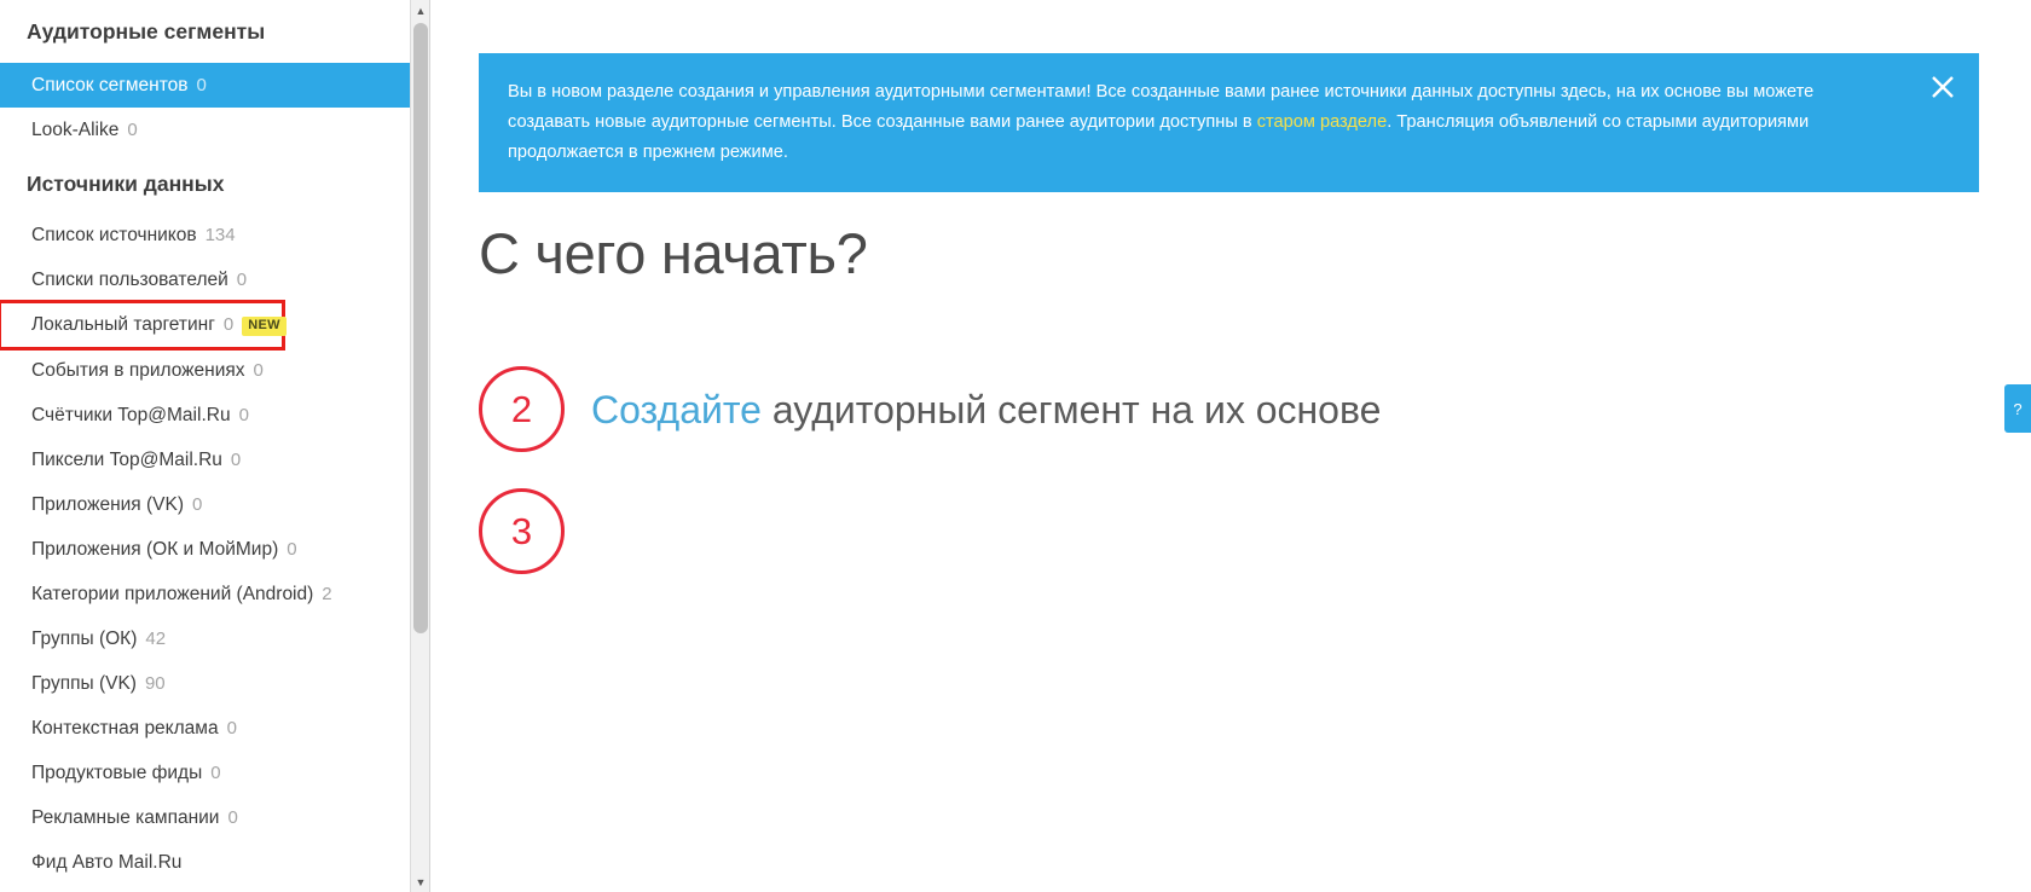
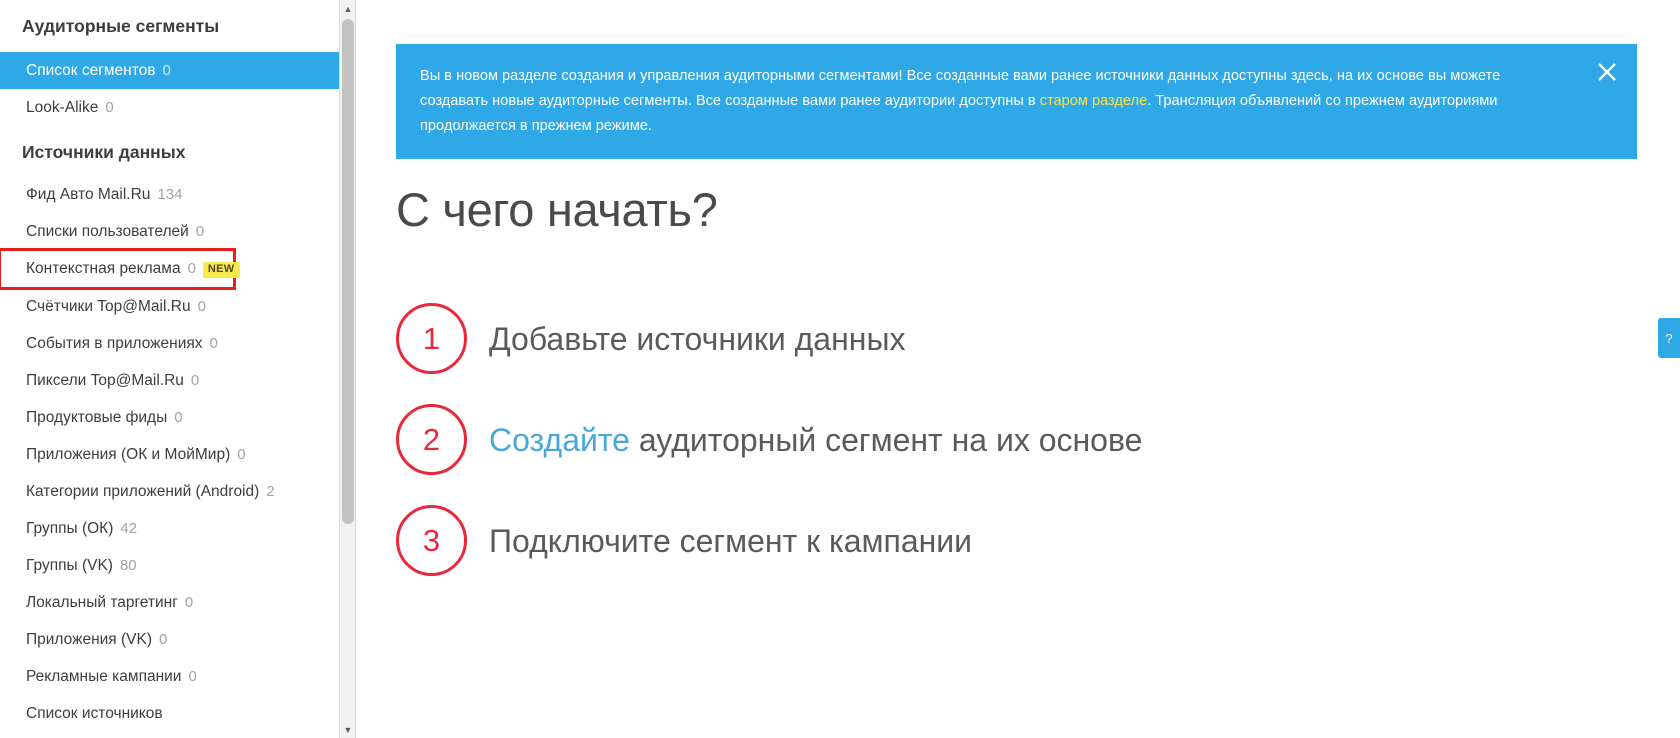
  Аудиторные сегменты
  Список сегментов
  0
  Look-Alike
  0
  Источники данных
- Список источников
+ Фид Авто Mail.Ru
  134
  Списки пользователей
  0
- Локальный таргетинг
+ Контекстная реклама
  0
  NEW
- События в приложениях
+ Счётчики Top@Mail.Ru
  0
- Счётчики Top@Mail.Ru
+ События в приложениях
  0
  Пиксели Top@Mail.Ru
  0
- Приложения (VK)
+ Продуктовые фиды
  0
  Приложения (ОК и МойМир)
  0
  Категории приложений (Android)
  2
  Группы (ОК)
  42
  Группы (VK)
- 90
+ 80
- Контекстная реклама
+ Локальный таргетинг
  0
- Продуктовые фиды
+ Приложения (VK)
  0
  Рекламные кампании
  0
- Фид Авто Mail.Ru
+ Список источников
  ▲
  ▼
- Вы в новом разделе создания и управления аудиторными сегментами! Все созданные вами ранее источники данных доступны здесь, на их основе вы можете создавать новые аудиторные сегменты. Все созданные вами ранее аудитории доступны в старом разделе. Трансляция объявлений со старыми аудиториями продолжается в прежнем режиме.
+ Вы в новом разделе создания и управления аудиторными сегментами! Все созданные вами ранее источники данных доступны здесь, на их основе вы можете создавать новые аудиторные сегменты. Все созданные вами ранее аудитории доступны в старом разделе. Трансляция объявлений со прежнем аудиториями продолжается в прежнем режиме.
  С чего начать?
+ 1
+ Добавьте источники данных
  2
  Создайте аудиторный сегмент на их основе
  3
+ Подключите сегмент к кампании
  ?
